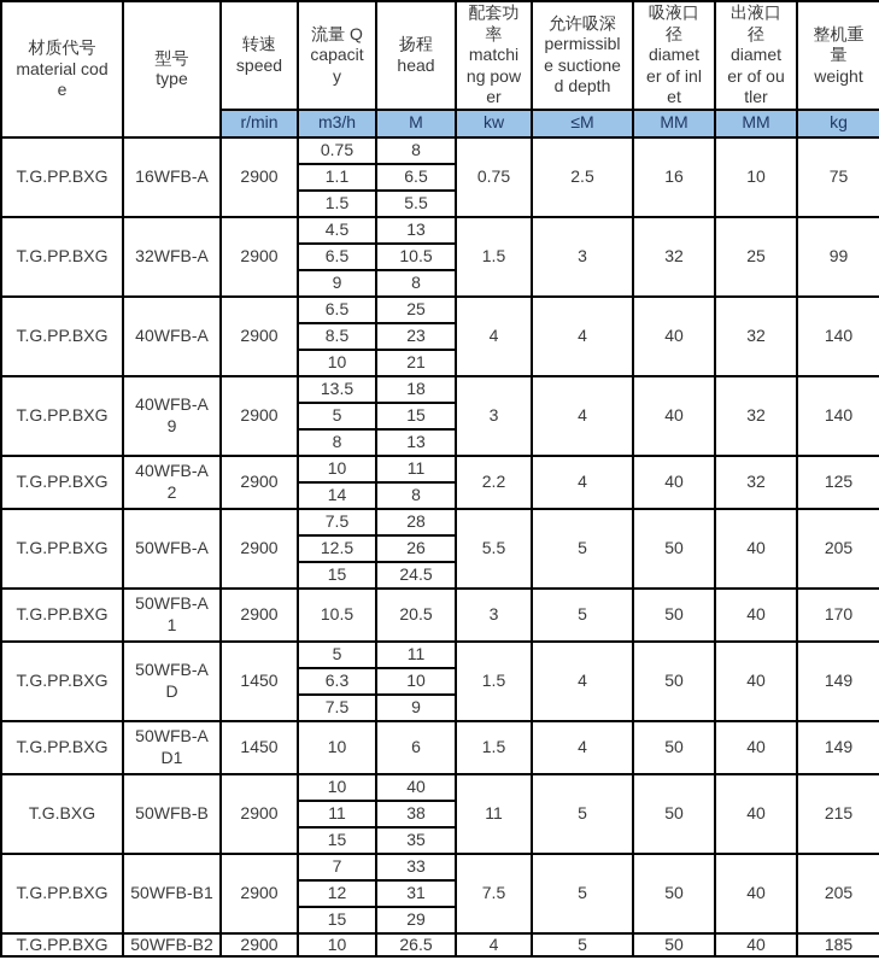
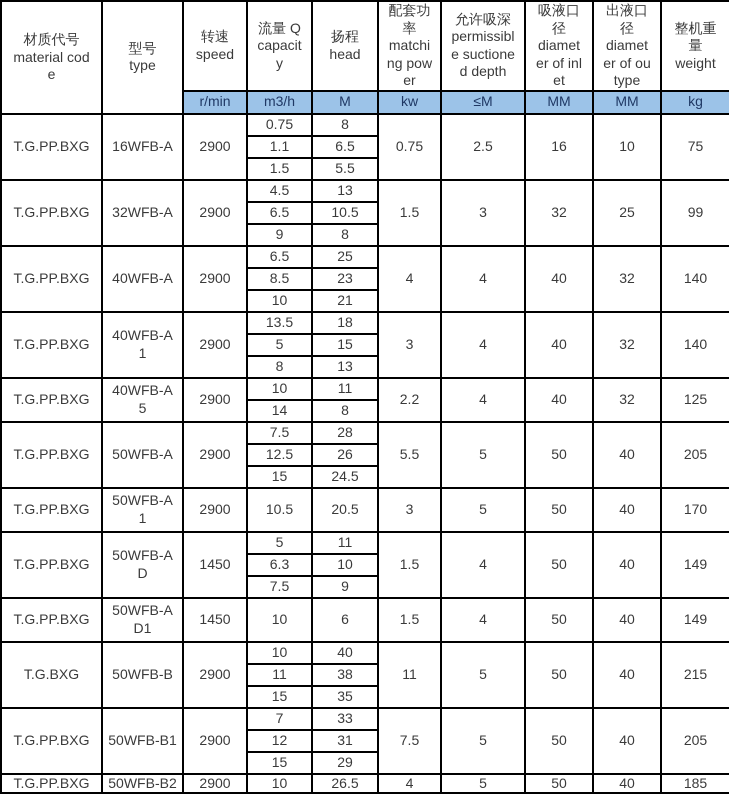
- 材质代号material cod e	型号type	转速speed	流量 Qcapacit y	扬程head	配套功 率matchi ng pow er	允许吸深permissibl e suctione d depth	吸液口 径diamet er of inl et	出液口 径diamet er of ou tler	整机重 量weight
+ 材质代号material cod e	型号type	转速speed	流量 Qcapacit y	扬程head	配套功 率matchi ng pow er	允许吸深permissibl e suctione d depth	吸液口 径diamet er of inl et	出液口 径diamet er of ou type	整机重 量weight
  r/min	m3/h	M	kw	≤M	MM	MM	kg
  T.G.PP.BXG	16WFB-A	2900	0.75	8	0.75	2.5	16	10	75
  1.1	6.5
  1.5	5.5
  T.G.PP.BXG	32WFB-A	2900	4.5	13	1.5	3	32	25	99
  6.5	10.5
  9	8
  T.G.PP.BXG	40WFB-A	2900	6.5	25	4	4	40	32	140
  8.5	23
  10	21
- T.G.PP.BXG	40WFB-A 9	2900	13.5	18	3	4	40	32	140
+ T.G.PP.BXG	40WFB-A 1	2900	13.5	18	3	4	40	32	140
  5	15
  8	13
- T.G.PP.BXG	40WFB-A 2	2900	10	11	2.2	4	40	32	125
+ T.G.PP.BXG	40WFB-A 5	2900	10	11	2.2	4	40	32	125
  14	8
  T.G.PP.BXG	50WFB-A	2900	7.5	28	5.5	5	50	40	205
  12.5	26
  15	24.5
  T.G.PP.BXG	50WFB-A 1	2900	10.5	20.5	3	5	50	40	170
  T.G.PP.BXG	50WFB-A D	1450	5	11	1.5	4	50	40	149
  6.3	10
  7.5	9
  T.G.PP.BXG	50WFB-A D1	1450	10	6	1.5	4	50	40	149
  T.G.BXG	50WFB-B	2900	10	40	11	5	50	40	215
  11	38
  15	35
  T.G.PP.BXG	50WFB-B1	2900	7	33	7.5	5	50	40	205
  12	31
  15	29
  T.G.PP.BXG	50WFB-B2	2900	10	26.5	4	5	50	40	185
